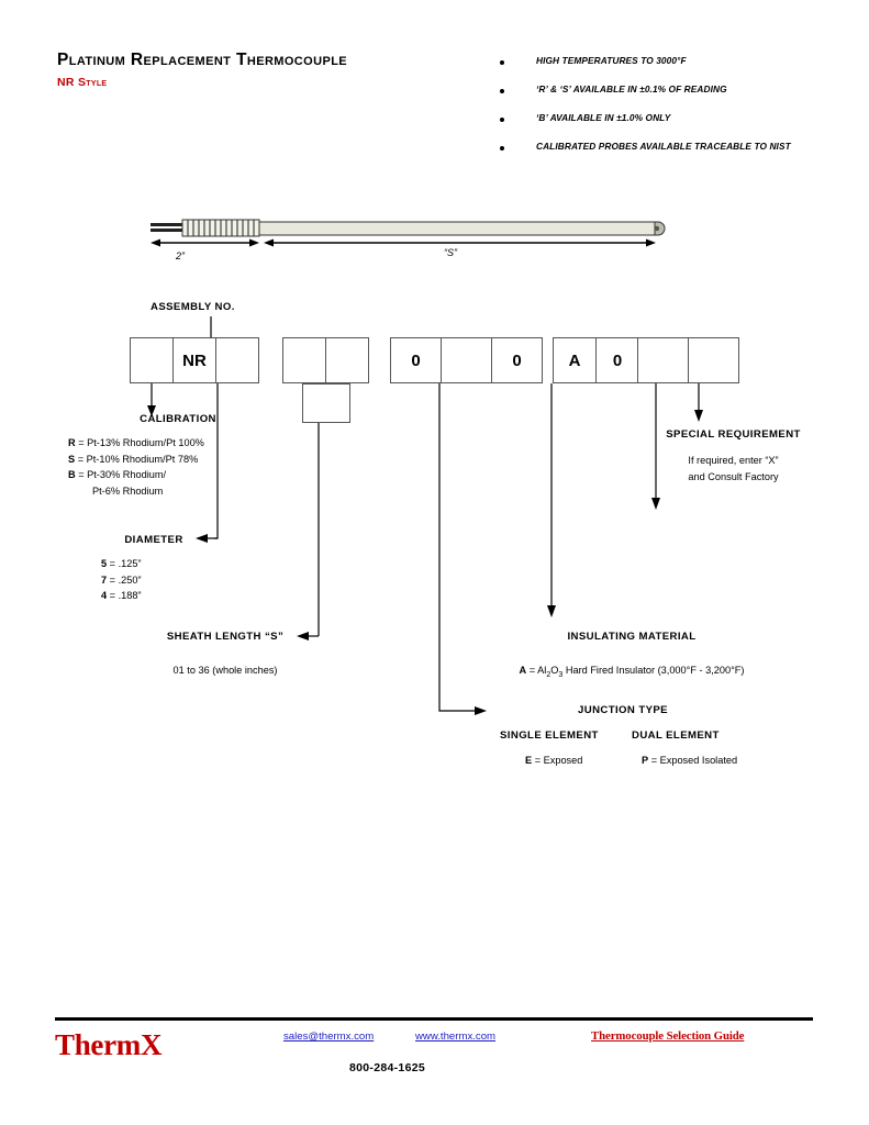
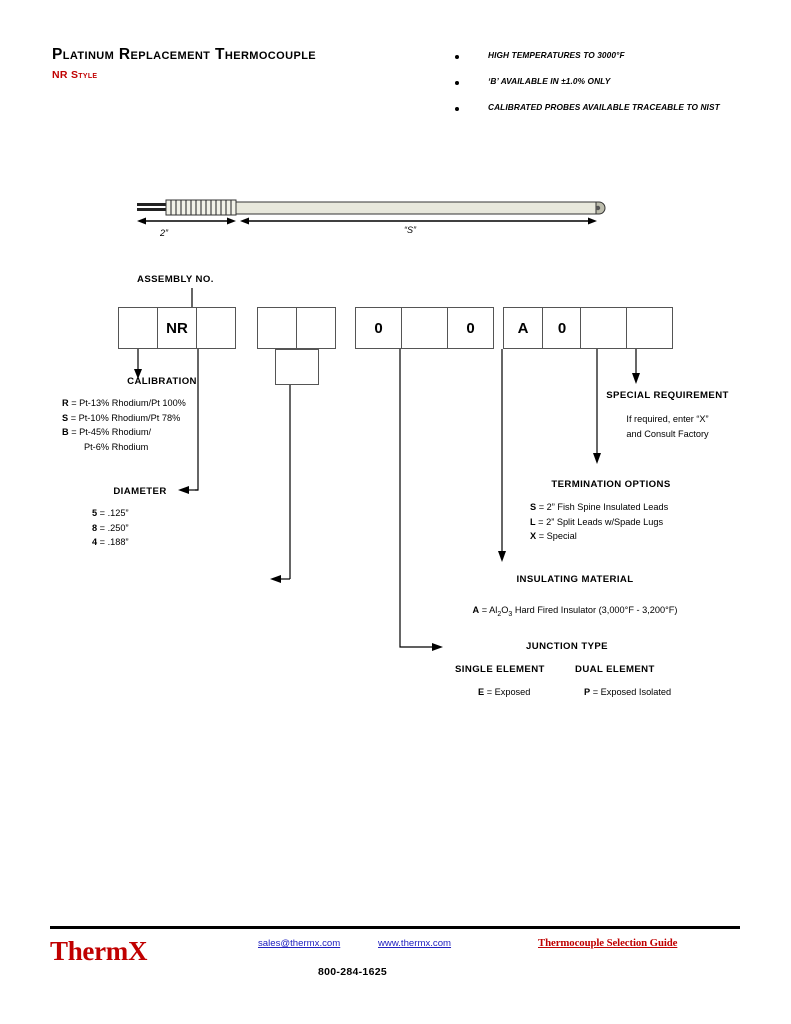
  Platinum Replacement Thermocouple
  NR Style
  HIGH TEMPERATURES TO 3000°F
- ‘R’ & ‘S’ AVAILABLE IN ±0.1% OF READING
  ‘B’ AVAILABLE IN ±1.0% ONLY
  CALIBRATED PROBES AVAILABLE TRACEABLE TO NIST
  2”
  “S”
  ASSEMBLY NO.
  NR
  0
  0
  A
  0
  CALIBRATION
  R = Pt-13% Rhodium/Pt 100%
  S = Pt-10% Rhodium/Pt 78%
- B = Pt-30% Rhodium/
+ B = Pt-45% Rhodium/
  Pt-6% Rhodium
  DIAMETER
  5 = .125”
- 7 = .250”
+ 8 = .250”
  4 = .188”
- SHEATH LENGTH “S”
- 01 to 36 (whole inches)
  JUNCTION TYPE
  SINGLE ELEMENT
  DUAL ELEMENT
  E = Exposed
  P = Exposed Isolated
  INSULATING MATERIAL
  A = Al O Hard Fired Insulator (3,000°F - 3,200°F)
+ TERMINATION OPTIONS
+ S = 2” Fish Spine Insulated Leads
+ L = 2” Split Leads w/Spade Lugs
+ X = Special
  SPECIAL REQUIREMENT
  If required, enter “X”
  and Consult Factory
  ThermX
  sales@thermx.com
  www.thermx.com
  800-284-1625
  Thermocouple Selection Guide
